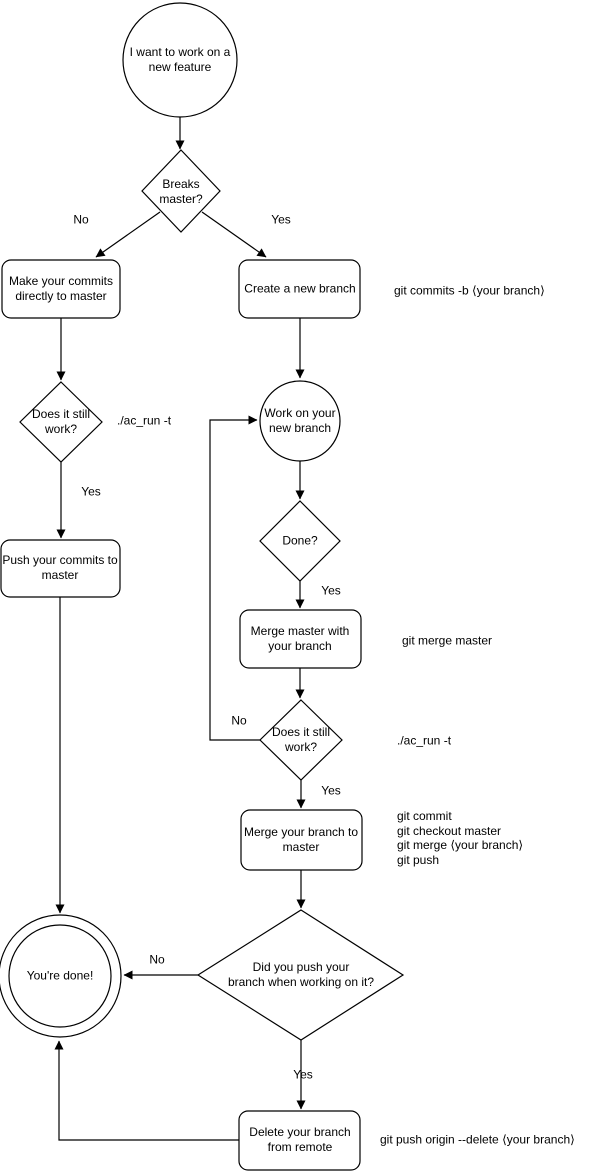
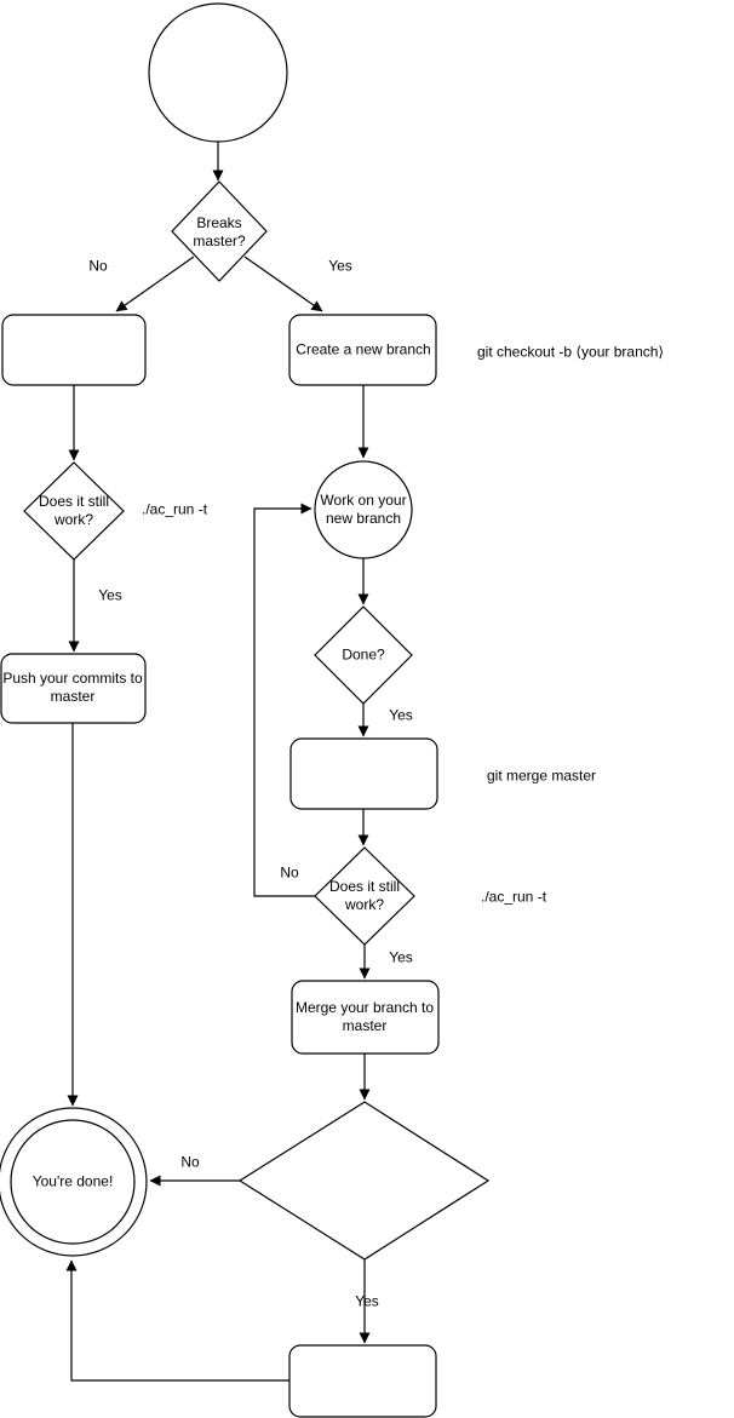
- I want to work on a
- new feature
  Breaks
  master?
- Make your commits
- directly to master
  Create a new branch
  Does it still
  work?
  Push your commits to
  master
  Work on your
  new branch
  Done?
- Merge master with
- your branch
  Does it still
  work?
  Merge your branch to
  master
- Did you push your
- branch when working on it?
  You're done!
- Delete your branch
- from remote
  No
  Yes
  Yes
  Yes
  No
  Yes
  No
  Yes
- git commits -b ⟨your branch⟩
+ git checkout -b ⟨your branch⟩
  ./ac_run -t
  git merge master
  ./ac_run -t
- git commit
- git checkout master
- git merge ⟨your branch⟩
- git push
- git push origin --delete ⟨your branch⟩
